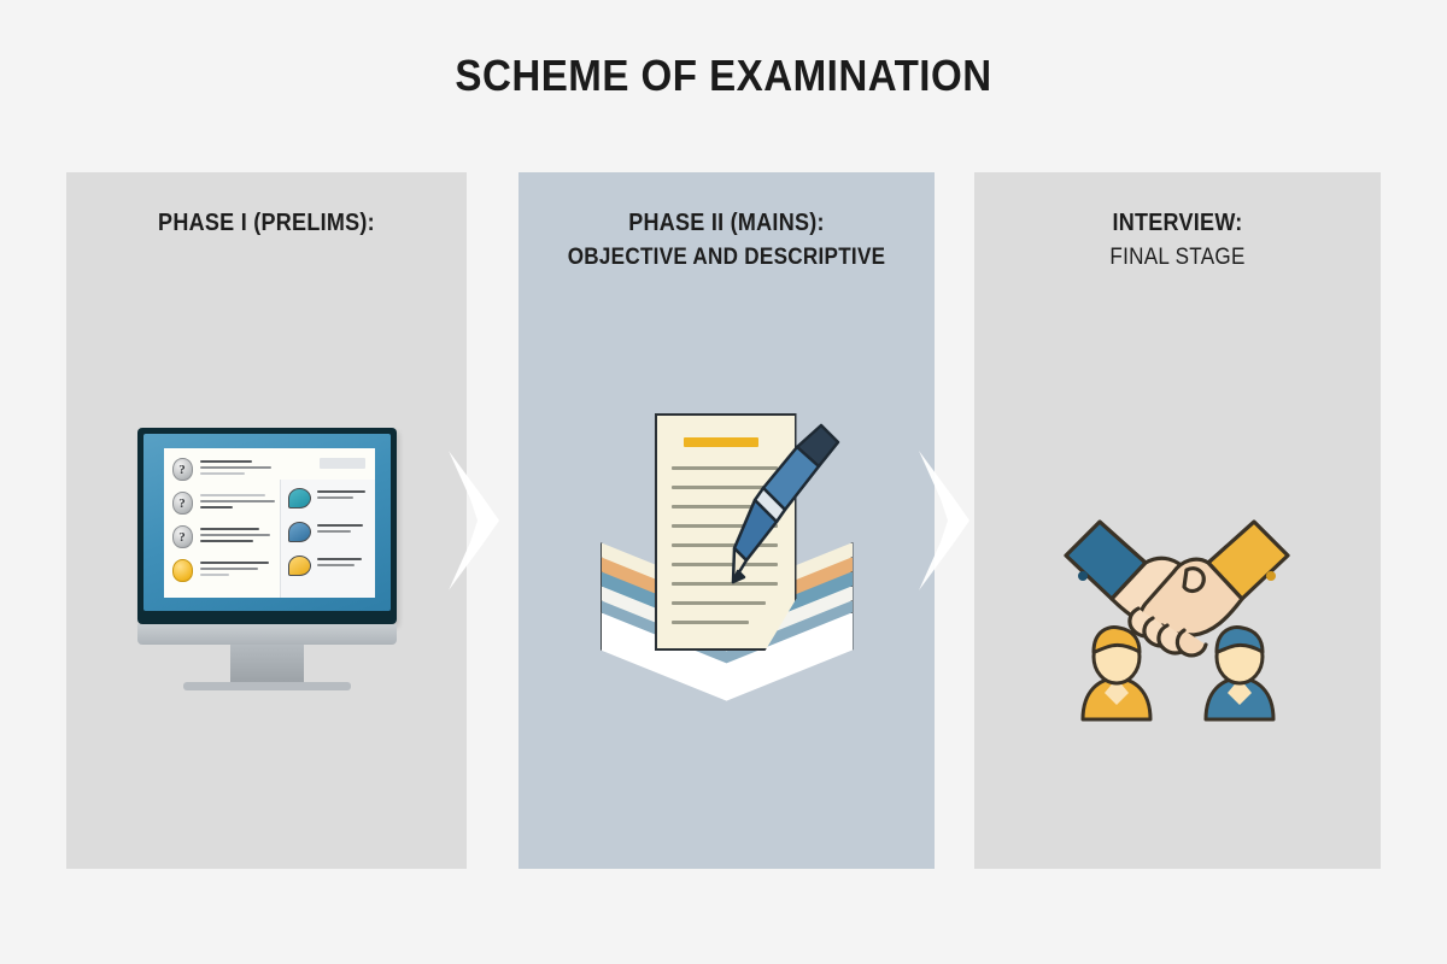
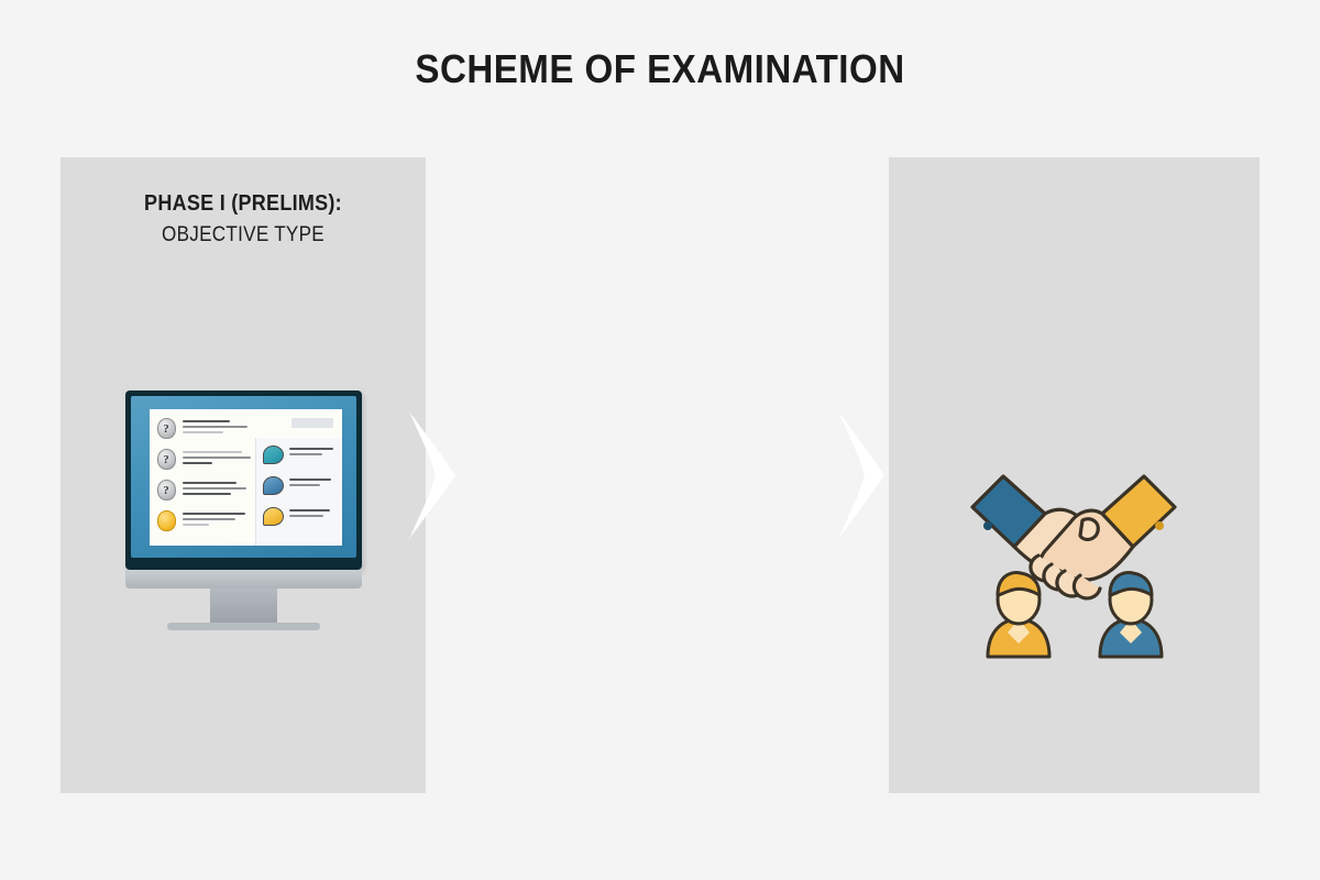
  SCHEME OF EXAMINATION
  PHASE I (PRELIMS):
+ OBJECTIVE TYPE
  ?
  ?
  ?
- PHASE II (MAINS):
- OBJECTIVE AND DESCRIPTIVE
- INTERVIEW:
- FINAL STAGE
